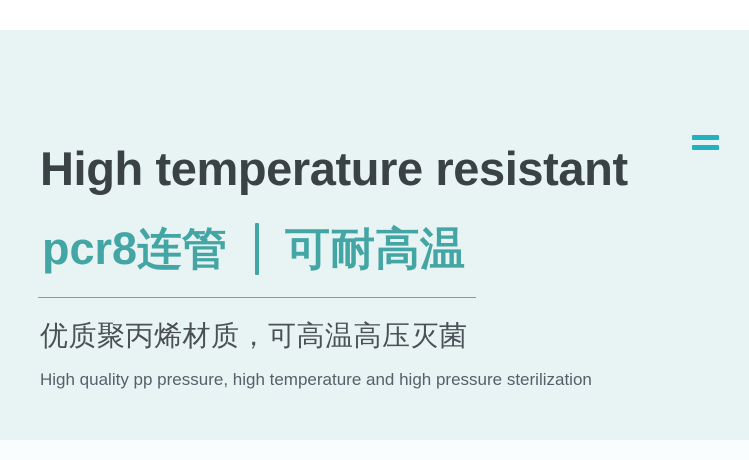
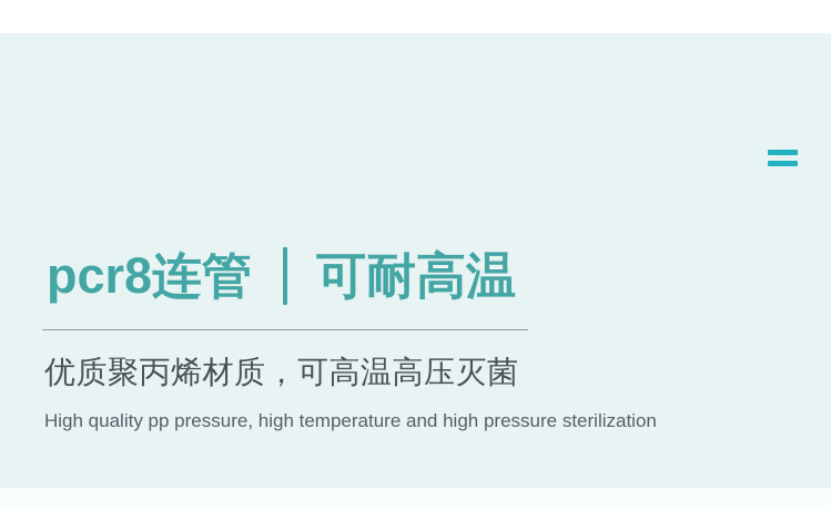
- High temperature resistant
  pcr8连管
  可耐高温
  优质聚丙烯材质，可高温高压灭菌
  High quality pp pressure, high temperature and high pressure sterilization
